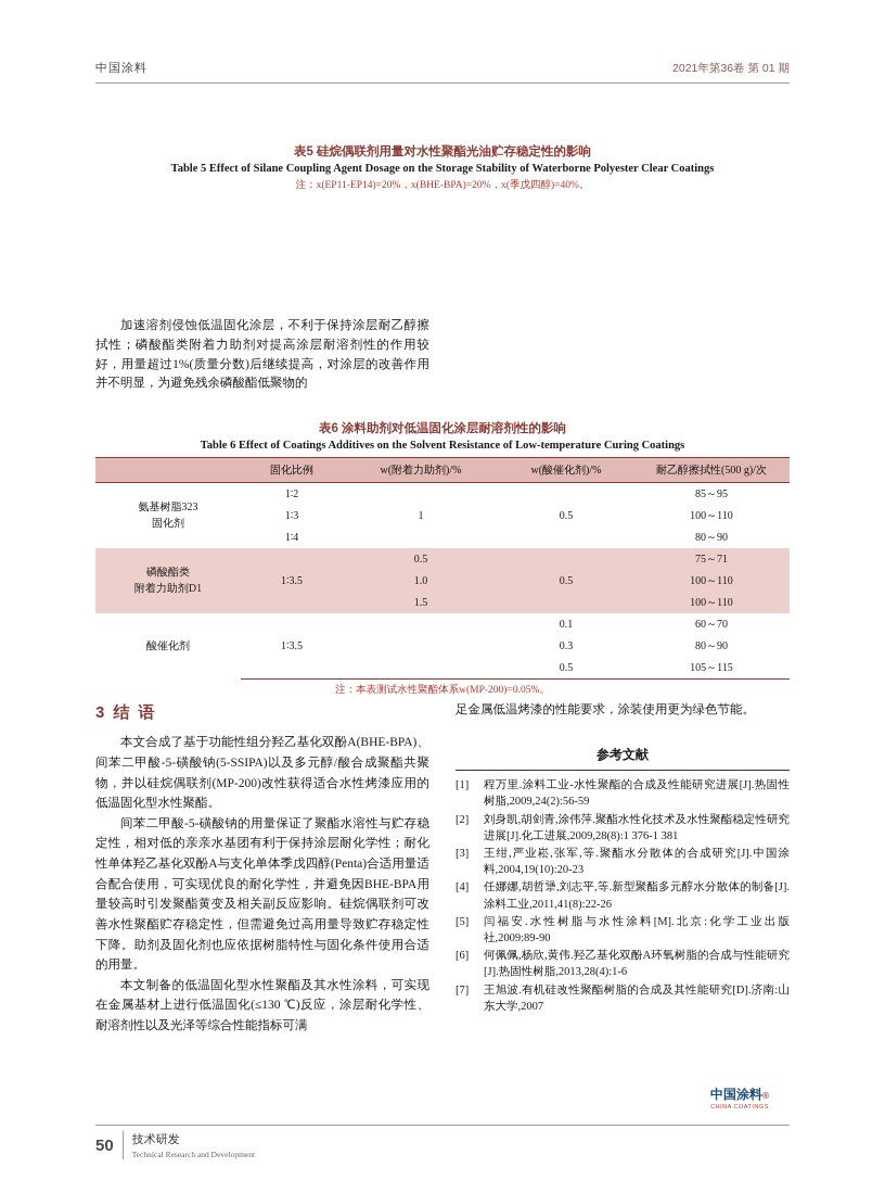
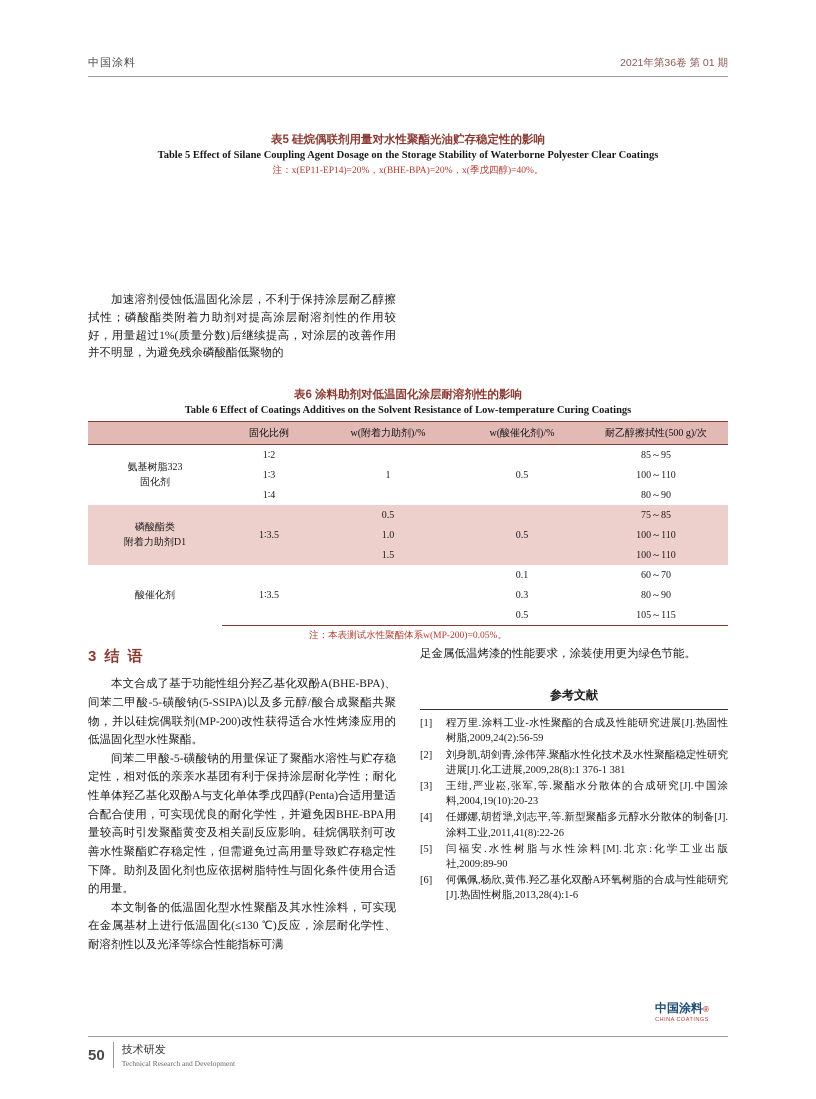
  中国涂料
  2021年第36卷 第 01 期
  表5 硅烷偶联剂用量对水性聚酯光油贮存稳定性的影响
  Table 5 Effect of Silane Coupling Agent Dosage on the Storage Stability of Waterborne Polyester Clear Coatings
  注：x(EP11-EP14)=20%，x(BHE-BPA)=20%，x(季戊四醇)=40%。
  加速溶剂侵蚀低温固化涂层，不利于保持涂层耐乙醇擦拭性；磷酸酯类附着力助剂对提高涂层耐溶剂性的作用较好，用量超过1%(质量分数)后继续提高，对涂层的改善作用并不明显，为避免残余磷酸酯低聚物的
  表6 涂料助剂对低温固化涂层耐溶剂性的影响
  Table 6 Effect of Coatings Additives on the Solvent Resistance of Low-temperature Curing Coatings
  	固化比例	w(附着力助剂)/%	w(酸催化剂)/%	耐乙醇擦拭性(500 g)/次
  氨基树脂323 固化剂	1∶2			85～95
  1∶3	1	0.5	100～110
  1∶4			80～90
- 磷酸酯类 附着力助剂D1		0.5		75～71
+ 磷酸酯类 附着力助剂D1		0.5		75～85
  1∶3.5	1.0	0.5	100～110
  	1.5		100～110
  酸催化剂			0.1	60～70
  1∶3.5		0.3	80～90
  		0.5	105～115
  注：本表测试水性聚酯体系w(MP-200)=0.05%。
  3 结 语
  本文合成了基于功能性组分羟乙基化双酚A(BHE-BPA)、间苯二甲酸-5-磺酸钠(5-SSIPA)以及多元醇/酸合成聚酯共聚物，并以硅烷偶联剂(MP-200)改性获得适合水性烤漆应用的低温固化型水性聚酯。
  间苯二甲酸-5-磺酸钠的用量保证了聚酯水溶性与贮存稳定性，相对低的亲亲水基团有利于保持涂层耐化学性；耐化性单体羟乙基化双酚A与支化单体季戊四醇(Penta)合适用量适合配合使用，可实现优良的耐化学性，并避免因BHE-BPA用量较高时引发聚酯黄变及相关副反应影响。硅烷偶联剂可改善水性聚酯贮存稳定性，但需避免过高用量导致贮存稳定性下降。助剂及固化剂也应依据树脂特性与固化条件使用合适的用量。
  本文制备的低温固化型水性聚酯及其水性涂料，可实现在金属基材上进行低温固化(≤130 ℃)反应，涂层耐化学性、耐溶剂性以及光泽等综合性能指标可满
  足金属低温烤漆的性能要求，涂装使用更为绿色节能。
  参考文献
  [1]
  程万里.涂料工业-水性聚酯的合成及性能研究进展[J].热固性树脂,2009,24(2):56-59
  [2]
  刘身凯,胡剑青,涂伟萍.聚酯水性化技术及水性聚酯稳定性研究进展[J].化工进展,2009,28(8):1 376-1 381
  [3]
  王绀,严业崧,张军,等.聚酯水分散体的合成研究[J].中国涂料,2004,19(10):20-23
  [4]
  任娜娜,胡哲犟,刘志平,等.新型聚酯多元醇水分散体的制备[J].涂料工业,2011,41(8):22-26
  [5]
  闫福安.水性树脂与水性涂料[M].北京:化学工业出版社,2009:89-90
  [6]
  何佩佩,杨欣,黄伟.羟乙基化双酚A环氧树脂的合成与性能研究[J].热固性树脂,2013,28(4):1-6
- [7]
- 王旭波.有机硅改性聚酯树脂的合成及其性能研究[D].济南:山东大学,2007
  中国涂料®
  50
  技术研发
  Technical Research and Development
